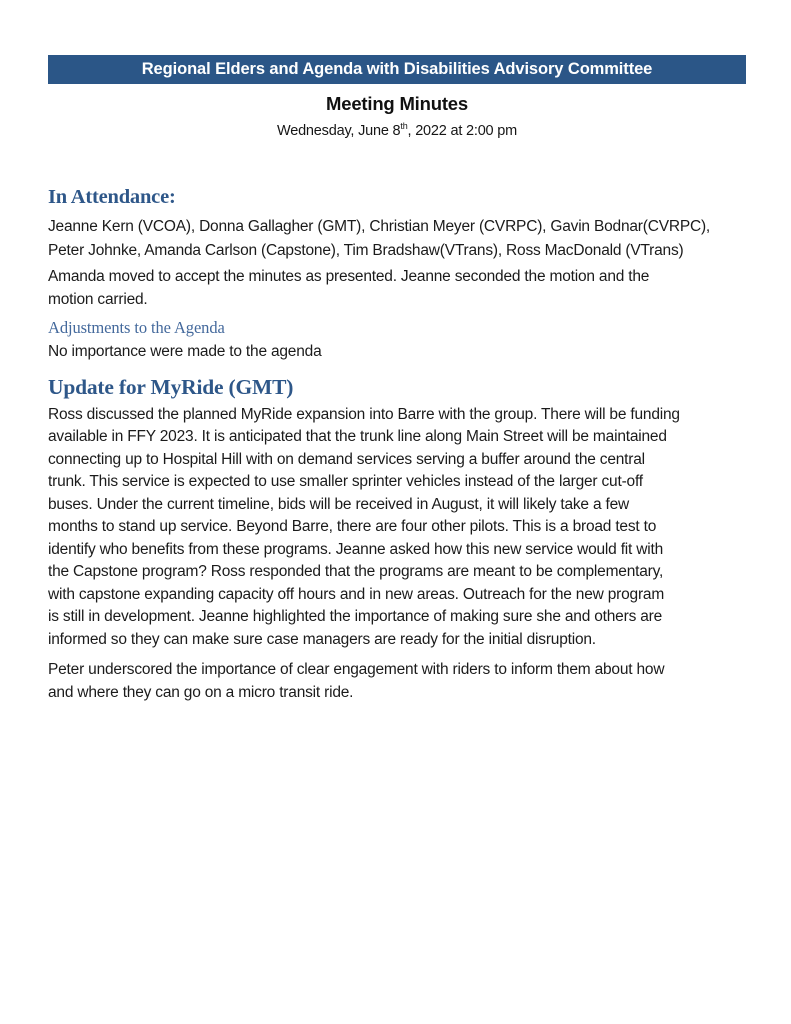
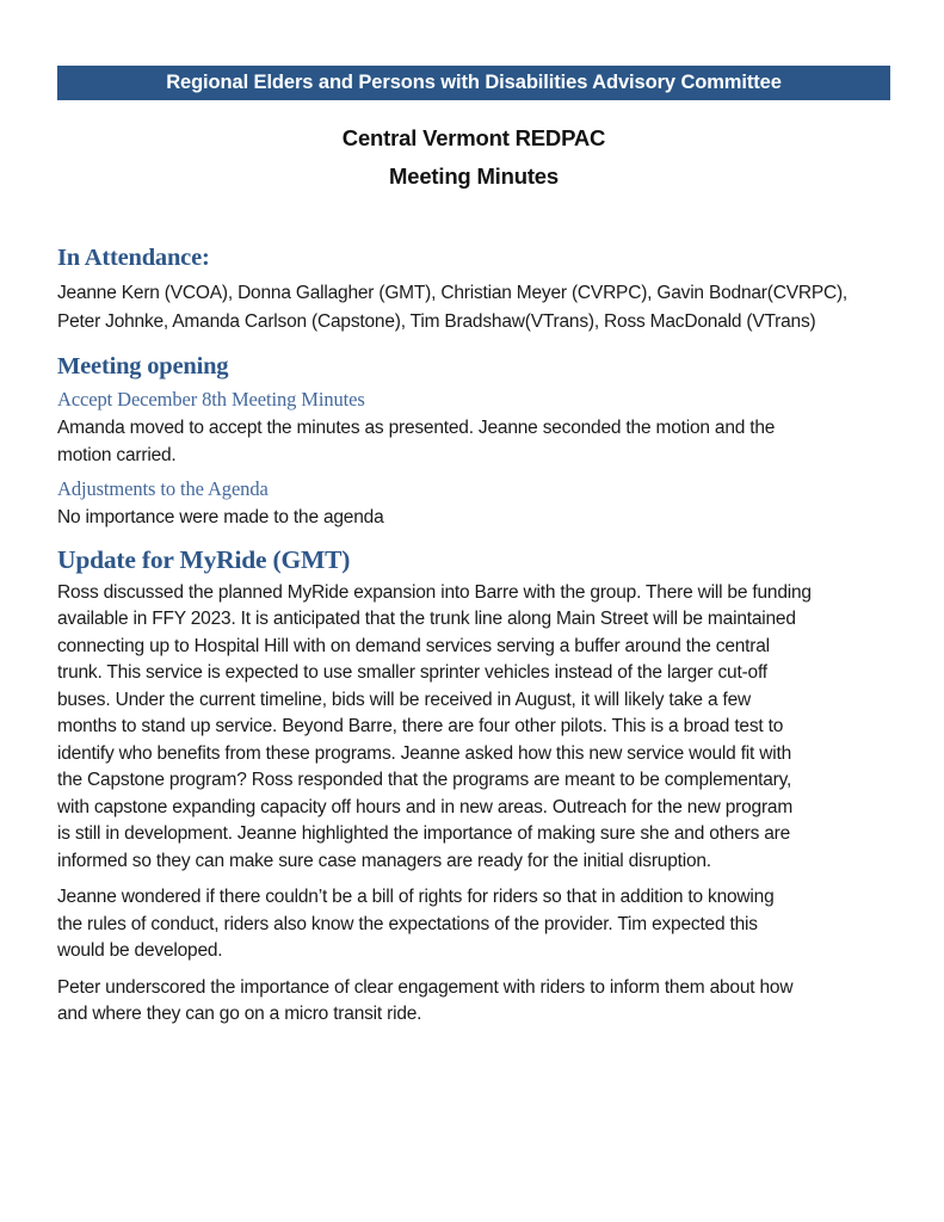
- Regional Elders and Agenda with Disabilities Advisory Committee
+ Regional Elders and Persons with Disabilities Advisory Committee
+ Central Vermont REDPAC
  Meeting Minutes
- Wednesday, June 8th, 2022 at 2:00 pm
  In Attendance:
  Jeanne Kern (VCOA), Donna Gallagher (GMT), Christian Meyer (CVRPC), Gavin Bodnar(CVRPC),
  Peter Johnke, Amanda Carlson (Capstone), Tim Bradshaw(VTrans), Ross MacDonald (VTrans)
+ Meeting opening
+ Accept December 8th Meeting Minutes
  Amanda moved to accept the minutes as presented. Jeanne seconded the motion and the
  motion carried.
  Adjustments to the Agenda
  No importance were made to the agenda
  Update for MyRide (GMT)
  Ross discussed the planned MyRide expansion into Barre with the group. There will be funding
  available in FFY 2023. It is anticipated that the trunk line along Main Street will be maintained
  connecting up to Hospital Hill with on demand services serving a buffer around the central
  trunk. This service is expected to use smaller sprinter vehicles instead of the larger cut-off
  buses. Under the current timeline, bids will be received in August, it will likely take a few
  months to stand up service. Beyond Barre, there are four other pilots. This is a broad test to
  identify who benefits from these programs. Jeanne asked how this new service would fit with
  the Capstone program? Ross responded that the programs are meant to be complementary,
  with capstone expanding capacity off hours and in new areas. Outreach for the new program
  is still in development. Jeanne highlighted the importance of making sure she and others are
  informed so they can make sure case managers are ready for the initial disruption.
+ Jeanne wondered if there couldn’t be a bill of rights for riders so that in addition to knowing
+ the rules of conduct, riders also know the expectations of the provider. Tim expected this
+ would be developed.
  Peter underscored the importance of clear engagement with riders to inform them about how
  and where they can go on a micro transit ride.
